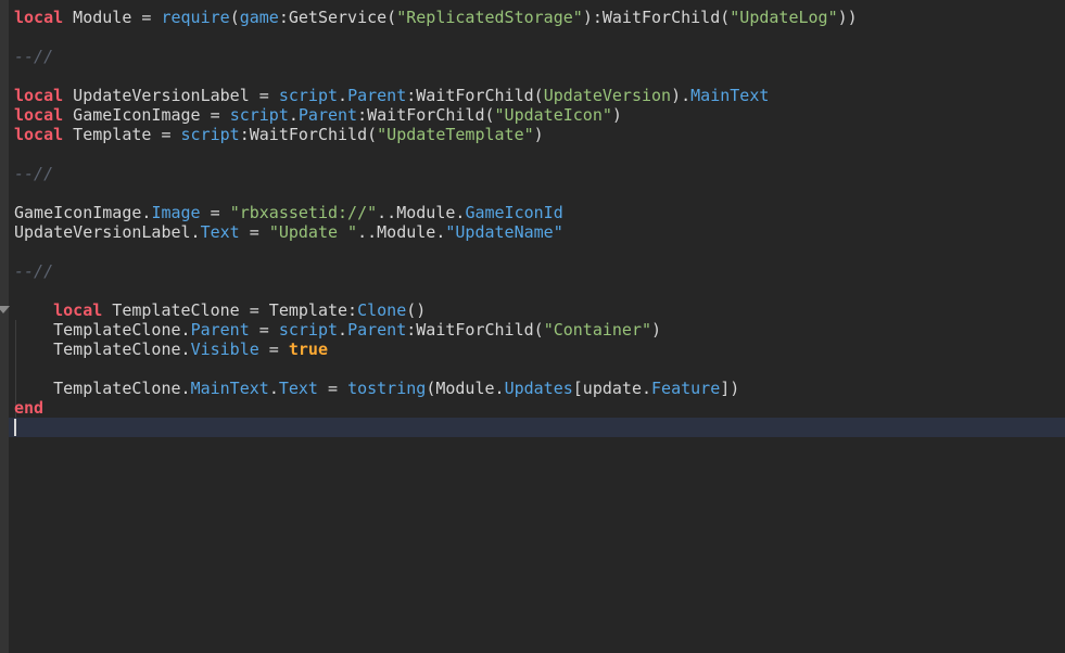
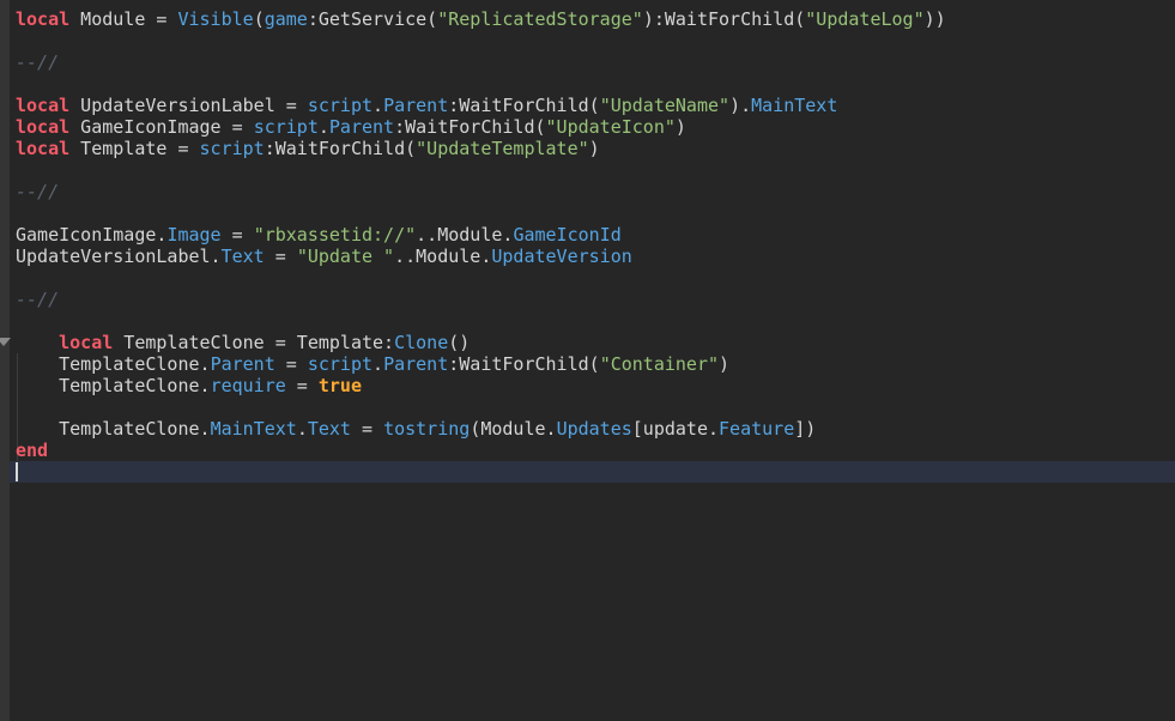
- local Module = require(game:GetService("ReplicatedStorage"):WaitForChild("UpdateLog"))
+ local Module = Visible(game:GetService("ReplicatedStorage"):WaitForChild("UpdateLog"))
  --//
- local UpdateVersionLabel = script.Parent:WaitForChild(UpdateVersion).MainText
+ local UpdateVersionLabel = script.Parent:WaitForChild("UpdateName").MainText
  local GameIconImage = script.Parent:WaitForChild("UpdateIcon")
  local Template = script:WaitForChild("UpdateTemplate")
  --//
  GameIconImage.Image = "rbxassetid://"..Module.GameIconId
- UpdateVersionLabel.Text = "Update "..Module."UpdateName"
+ UpdateVersionLabel.Text = "Update "..Module.UpdateVersion
  --//
  local TemplateClone = Template:Clone()
  TemplateClone.Parent = script.Parent:WaitForChild("Container")
- TemplateClone.Visible = true
+ TemplateClone.require = true
  TemplateClone.MainText.Text = tostring(Module.Updates[update.Feature])
  end
